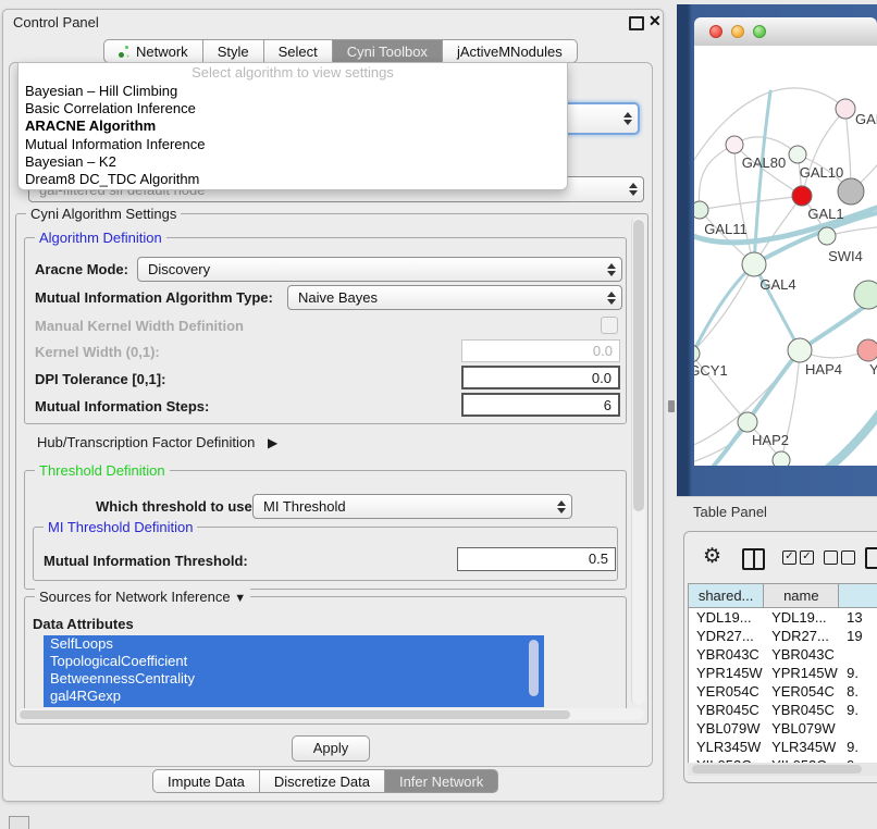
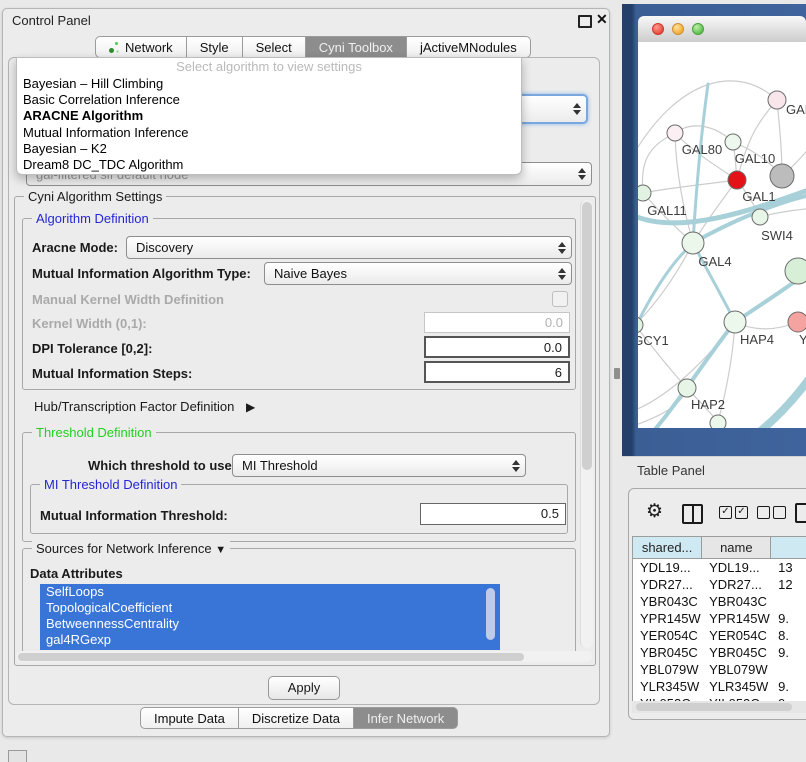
  Control Panel
  ✕
  Network
  Style
  Select
  Cyni Toolbox
  jActiveMNodules
  Select algorithm to view settings
  Bayesian – Hill Climbing
  Basic Correlation Inference
  ARACNE Algorithm
  Mutual Information Inference
  Bayesian – K2
  Dream8 DC_TDC Algorithm
  Cyni Algorithm Settings
  Algorithm Definition
  Aracne Mode:
  Discovery
  Mutual Information Algorithm Type:
  Naive Bayes
  Manual Kernel Width Definition
  Kernel Width (0,1):
  0.0
- DPI Tolerance [0,1]:
+ DPI Tolerance [0,2]:
  0.0
  Mutual Information Steps:
  6
  Hub/Transcription Factor Definition ▶
  Threshold Definition
  Which threshold to use
  MI Threshold
  MI Threshold Definition
  Mutual Information Threshold:
  0.5
  Sources for Network Inference ▼
  Data Attributes
  SelfLoops
  TopologicalCoefficient
  BetweennessCentrality
  gal4RGexp
  Apply
  Impute Data
  Discretize Data
  Infer Network
  GAL80
  GAL10
  GAL1
  GAL11
  SWI4
  GAL4
  GCY1
  HAP4
  Y
  HAP2
  Table Panel
  ⚙
  ✓
  ✓
  shared...
  name
  YDL19...
  YDL19...
  13
  YDR27...
  YDR27...
- 19
+ 12
  YBR043C
  YBR043C
  YPR145W
  YPR145W
  9.
  YER054C
  YER054C
  8.
  YBR045C
  YBR045C
  9.
  YBL079W
  YBL079W
  YLR345W
  YLR345W
  9.
